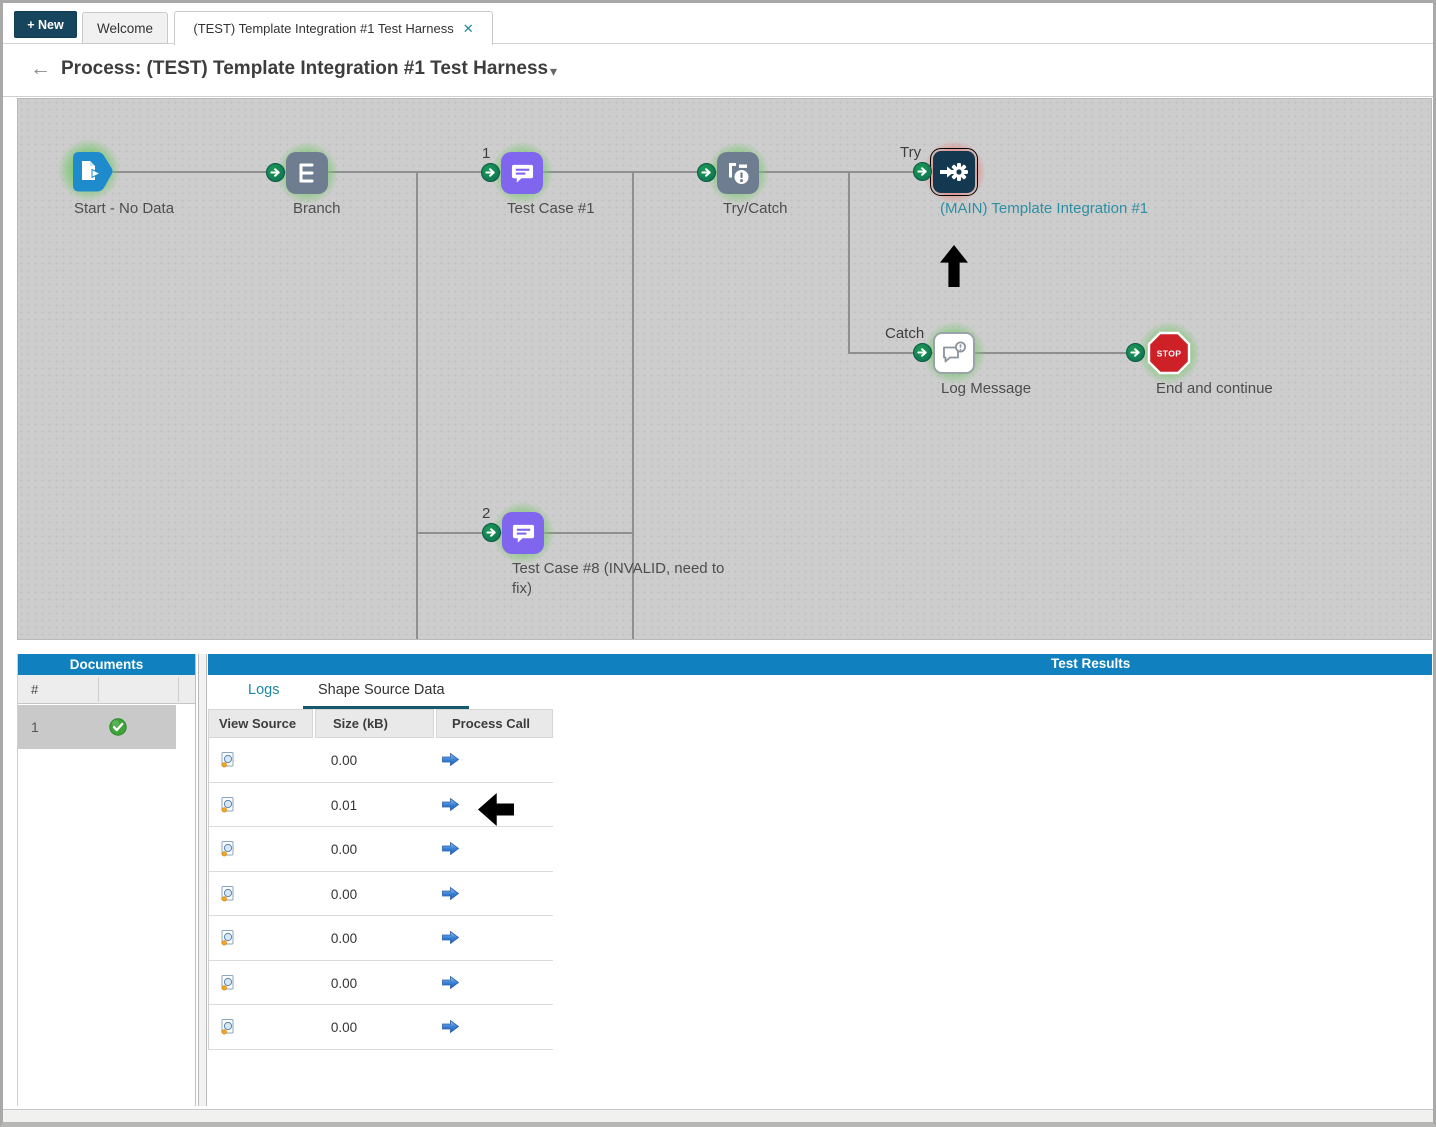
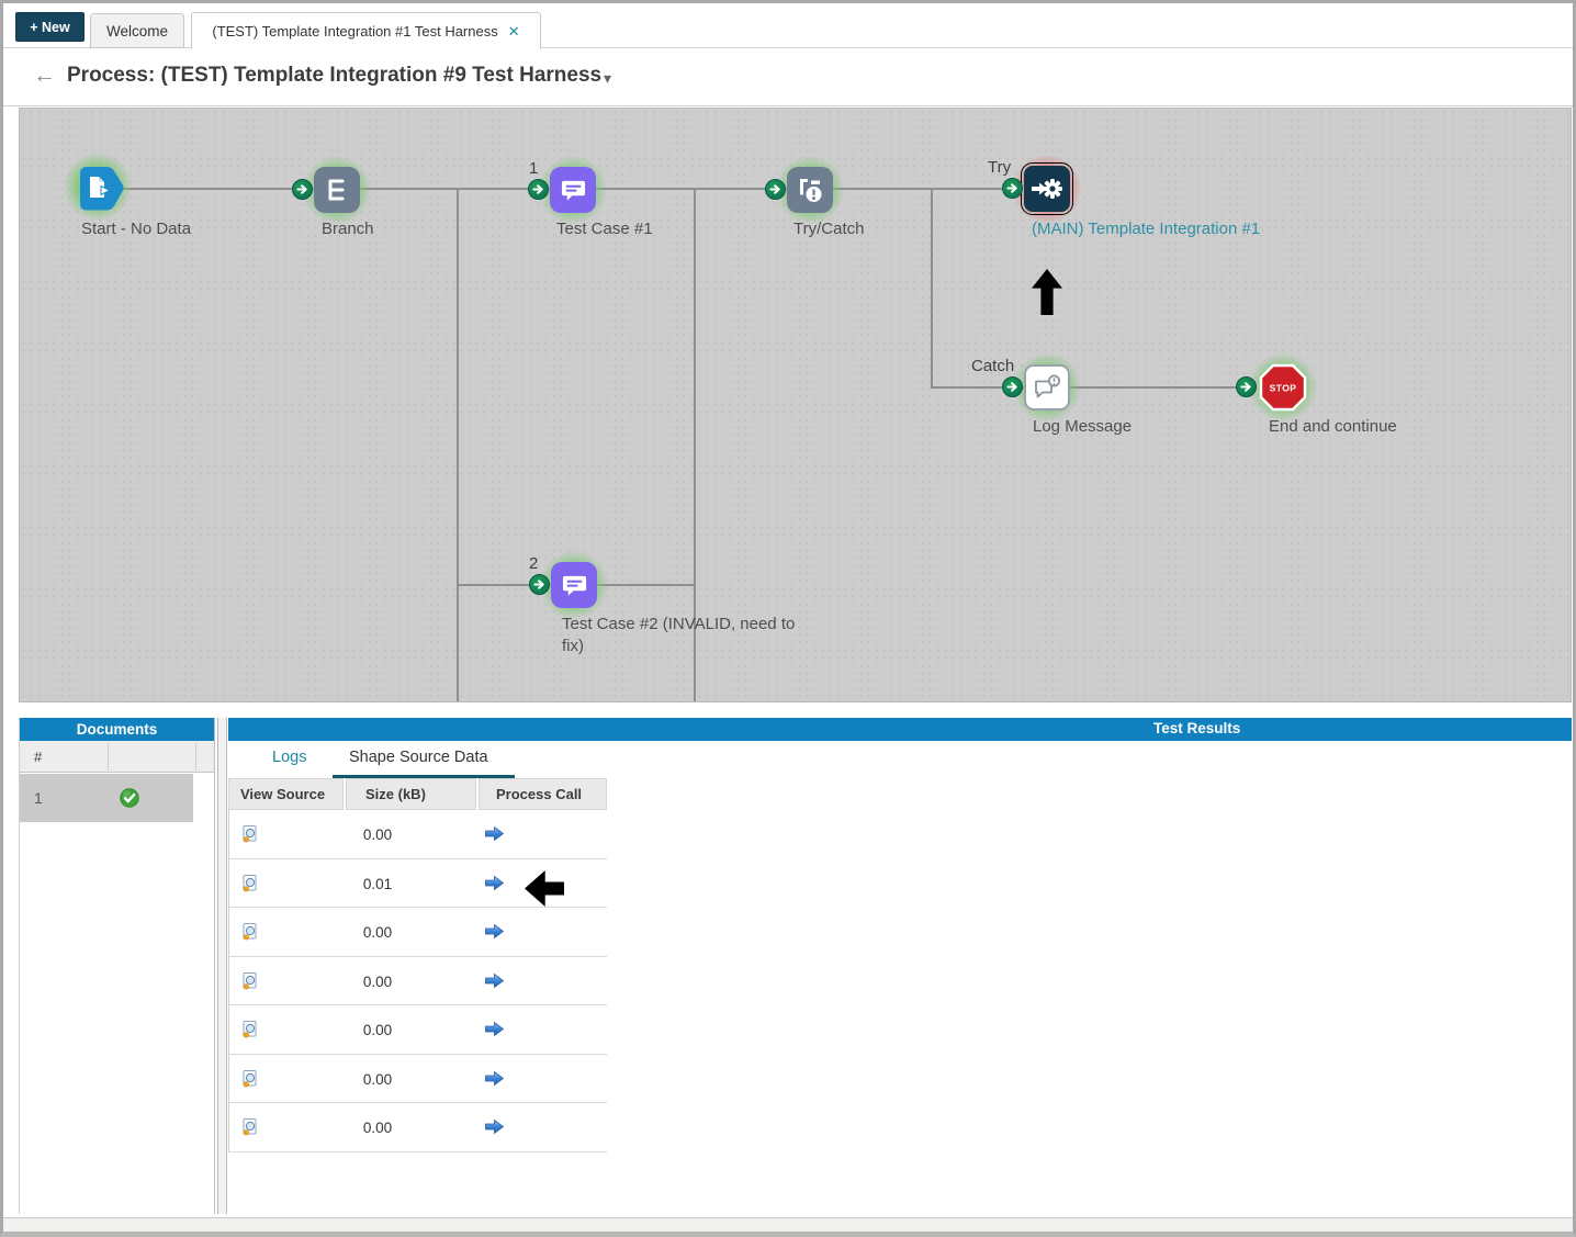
  + New
  Welcome
  (TEST) Template Integration #1 Test Harness
  ✕
  ←
- Process: (TEST) Template Integration #1 Test Harness
+ Process: (TEST) Template Integration #9 Test Harness
  ▾
  Start - No Data
  Branch
  1
  Test Case #1
  Try/Catch
  Try
  (MAIN) Template Integration #1
  Catch
  Log Message
  STOP
  End and continue
  2
- Test Case #8 (INVALID, need to fix)
+ Test Case #2 (INVALID, need to fix)
  Documents
  #
  1
  Test Results
  Logs
  Shape Source Data
  View Source
  Size (kB)
  Process Call
  0.00
  0.01
  0.00
  0.00
  0.00
  0.00
  0.00
